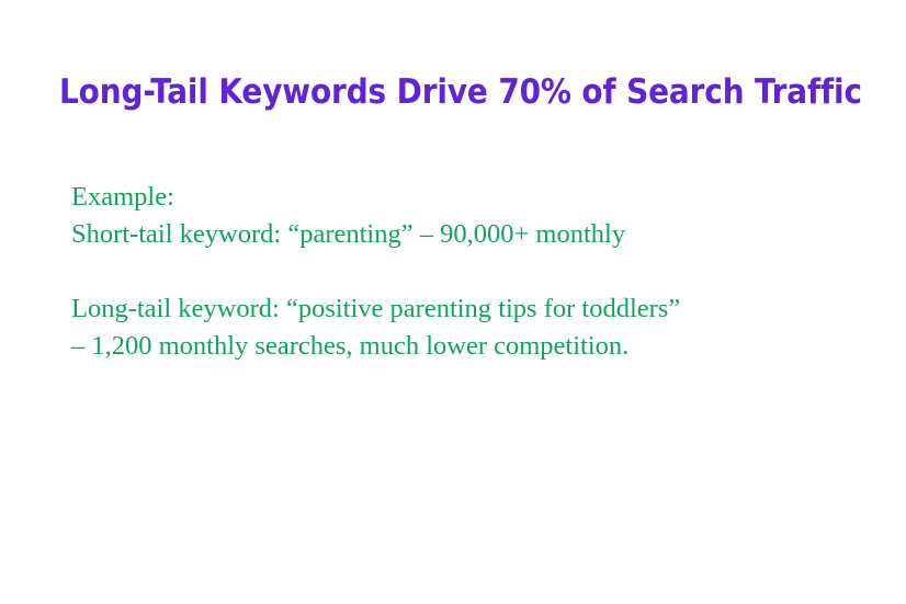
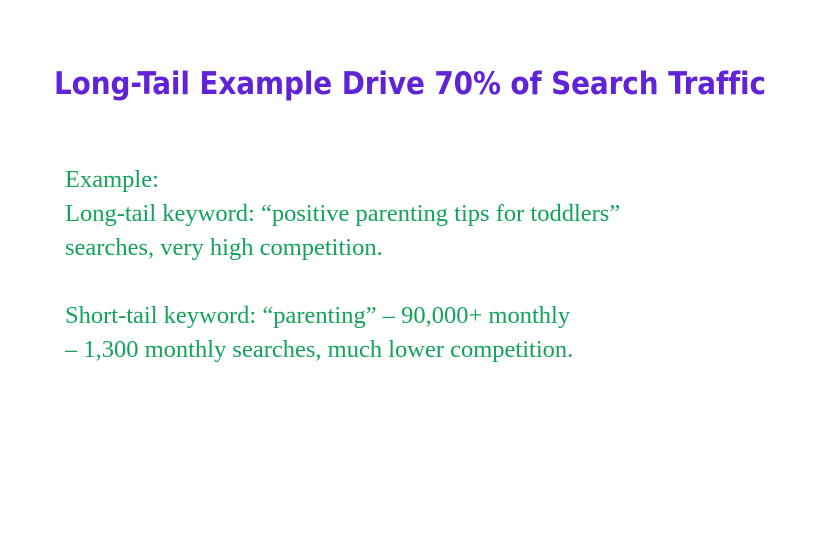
- Long-Tail Keywords Drive 70% of Search Traffic
+ Long-Tail Example Drive 70% of Search Traffic
  Example:
- Short-tail keyword: “parenting” – 90,000+ monthly
+ Long-tail keyword: “positive parenting tips for toddlers”
+ searches, very high competition.
- Long-tail keyword: “positive parenting tips for toddlers”
+ Short-tail keyword: “parenting” – 90,000+ monthly
- – 1,200 monthly searches, much lower competition.
+ – 1,300 monthly searches, much lower competition.
